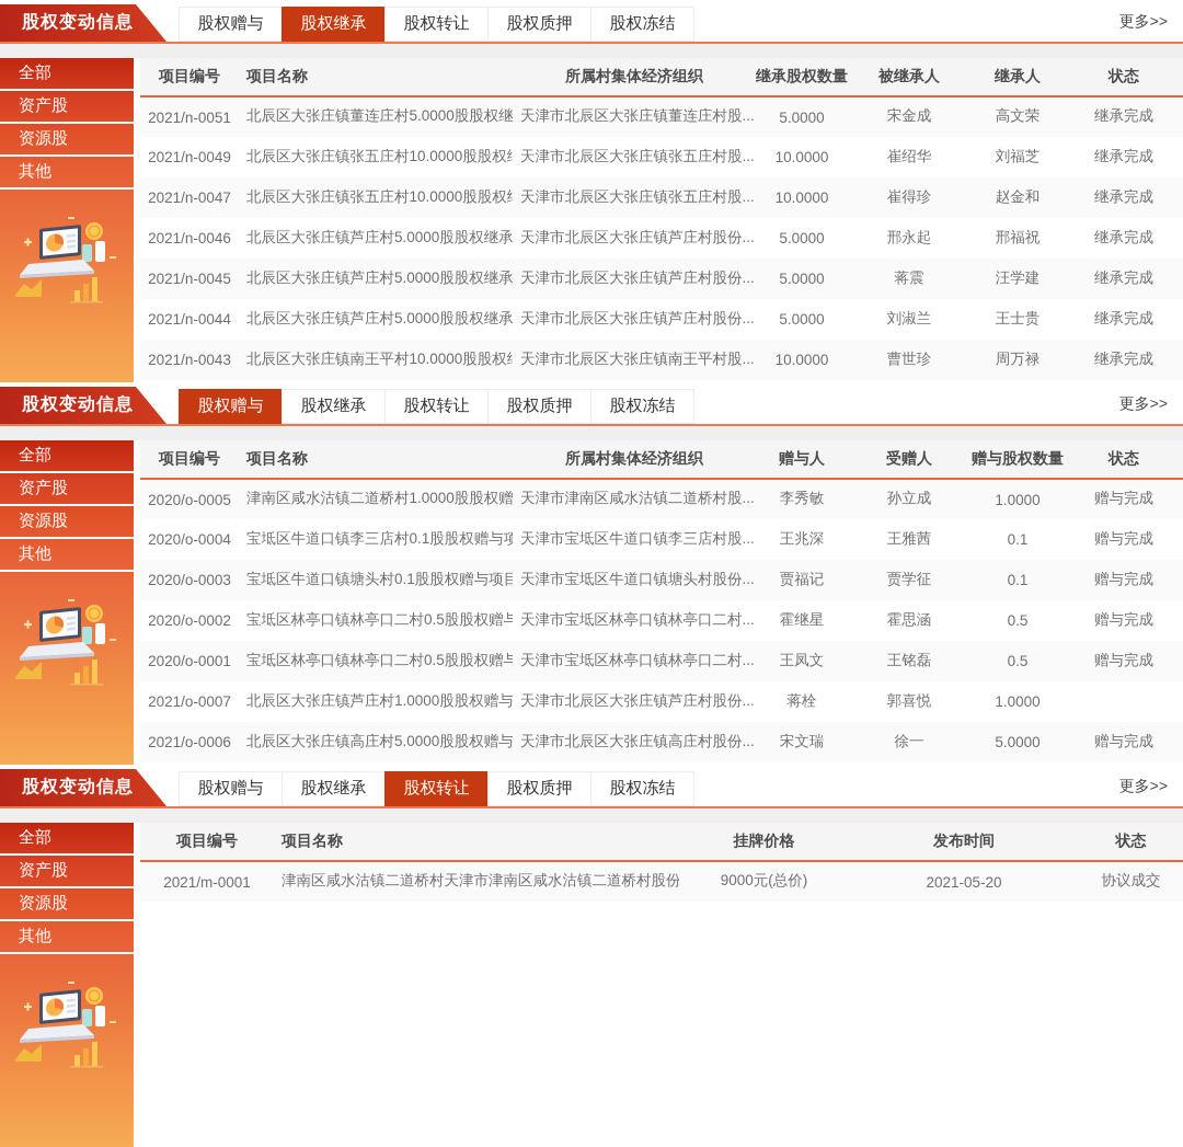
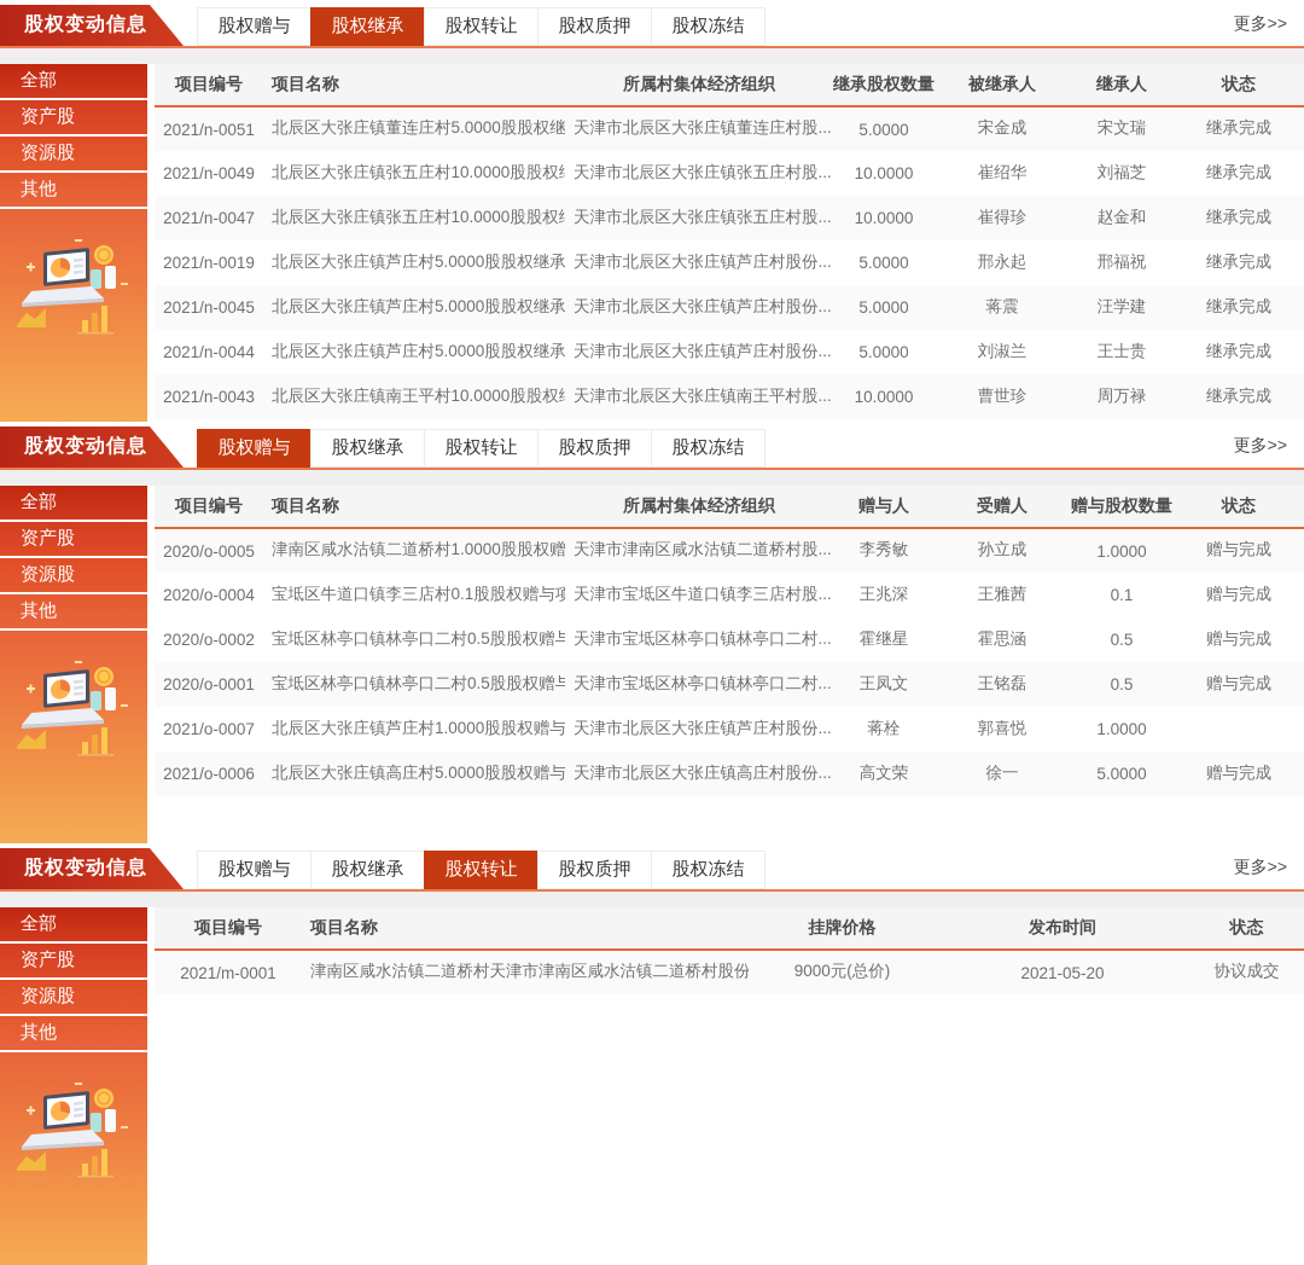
  股权变动信息
  股权赠与
  股权继承
  股权转让
  股权质押
  股权冻结
  更多>>
  全部
  资产股
  资源股
  其他
  项目编号	项目名称	所属村集体经济组织	继承股权数量	被继承人	继承人	状态
- 2021/n-0051	北辰区大张庄镇董连庄村5.0000股股权继	天津市北辰区大张庄镇董连庄村股...	5.0000	宋金成	高文荣	继承完成
+ 2021/n-0051	北辰区大张庄镇董连庄村5.0000股股权继	天津市北辰区大张庄镇董连庄村股...	5.0000	宋金成	宋文瑞	继承完成
  2021/n-0049	北辰区大张庄镇张五庄村10.0000股股权	天津市北辰区大张庄镇张五庄村股...	10.0000	崔绍华	刘福芝	继承完成
  2021/n-0047	北辰区大张庄镇张五庄村10.0000股股权	天津市北辰区大张庄镇张五庄村股...	10.0000	崔得珍	赵金和	继承完成
- 2021/n-0046	北辰区大张庄镇芦庄村5.0000股股权继承	天津市北辰区大张庄镇芦庄村股份...	5.0000	邢永起	邢福祝	继承完成
+ 2021/n-0019	北辰区大张庄镇芦庄村5.0000股股权继承	天津市北辰区大张庄镇芦庄村股份...	5.0000	邢永起	邢福祝	继承完成
  2021/n-0045	北辰区大张庄镇芦庄村5.0000股股权继承	天津市北辰区大张庄镇芦庄村股份...	5.0000	蒋震	汪学建	继承完成
  2021/n-0044	北辰区大张庄镇芦庄村5.0000股股权继承	天津市北辰区大张庄镇芦庄村股份...	5.0000	刘淑兰	王士贵	继承完成
  2021/n-0043	北辰区大张庄镇南王平村10.0000股股权	天津市北辰区大张庄镇南王平村股...	10.0000	曹世珍	周万禄	继承完成
  股权变动信息
  股权赠与
  股权继承
  股权转让
  股权质押
  股权冻结
  更多>>
  全部
  资产股
  资源股
  其他
  项目编号	项目名称	所属村集体经济组织	赠与人	受赠人	赠与股权数量	状态
  2020/o-0005	津南区咸水沽镇二道桥村1.0000股股权赠	天津市津南区咸水沽镇二道桥村股...	李秀敏	孙立成	1.0000	赠与完成
  2020/o-0004	宝坻区牛道口镇李三店村0.1股股权赠与项	天津市宝坻区牛道口镇李三店村股...	王兆深	王雅茜	0.1	赠与完成
- 2020/o-0003	宝坻区牛道口镇塘头村0.1股股权赠与项目	天津市宝坻区牛道口镇塘头村股份...	贾福记	贾学征	0.1	赠与完成
  2020/o-0002	宝坻区林亭口镇林亭口二村0.5股股权赠与	天津市宝坻区林亭口镇林亭口二村...	霍继星	霍思涵	0.5	赠与完成
  2020/o-0001	宝坻区林亭口镇林亭口二村0.5股股权赠与	天津市宝坻区林亭口镇林亭口二村...	王凤文	王铭磊	0.5	赠与完成
  2021/o-0007	北辰区大张庄镇芦庄村1.0000股股权赠与	天津市北辰区大张庄镇芦庄村股份...	蒋栓	郭喜悦	1.0000
- 2021/o-0006	北辰区大张庄镇高庄村5.0000股股权赠与	天津市北辰区大张庄镇高庄村股份...	宋文瑞	徐一	5.0000	赠与完成
+ 2021/o-0006	北辰区大张庄镇高庄村5.0000股股权赠与	天津市北辰区大张庄镇高庄村股份...	高文荣	徐一	5.0000	赠与完成
  股权变动信息
  股权赠与
  股权继承
  股权转让
  股权质押
  股权冻结
  更多>>
  全部
  资产股
  资源股
  其他
  项目编号	项目名称	挂牌价格	发布时间	状态
  2021/m-0001	津南区咸水沽镇二道桥村天津市津南区咸水沽镇二道桥村股份	9000元(总价)	2021-05-20	协议成交
